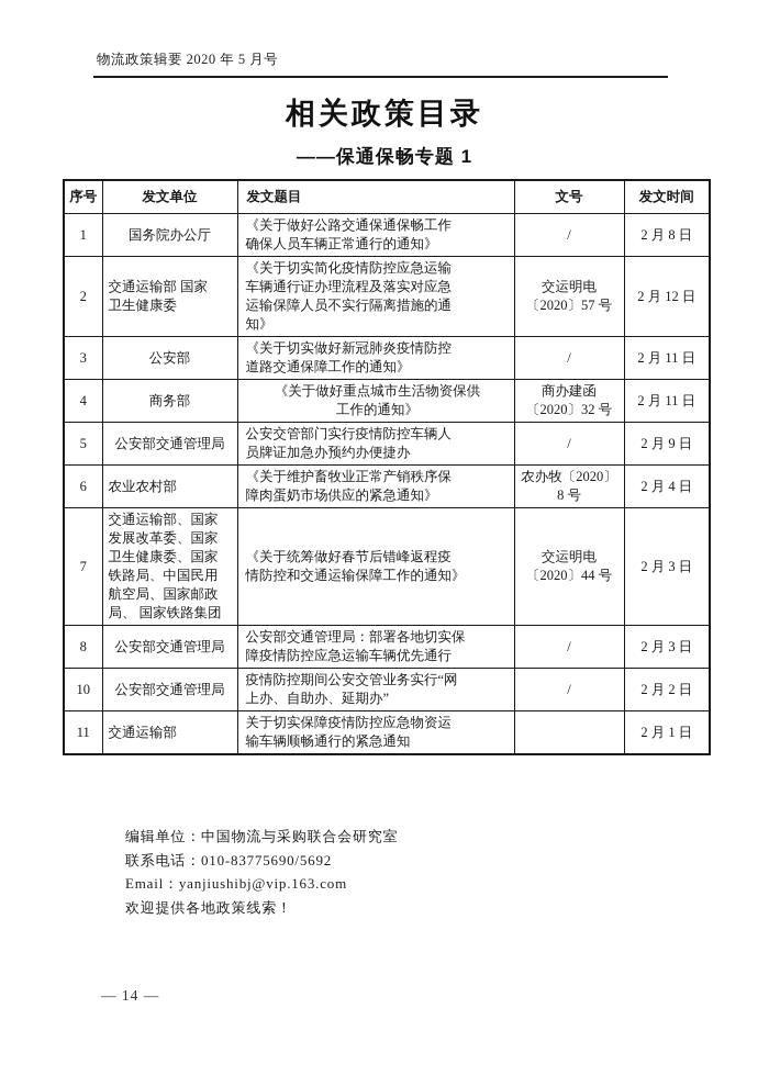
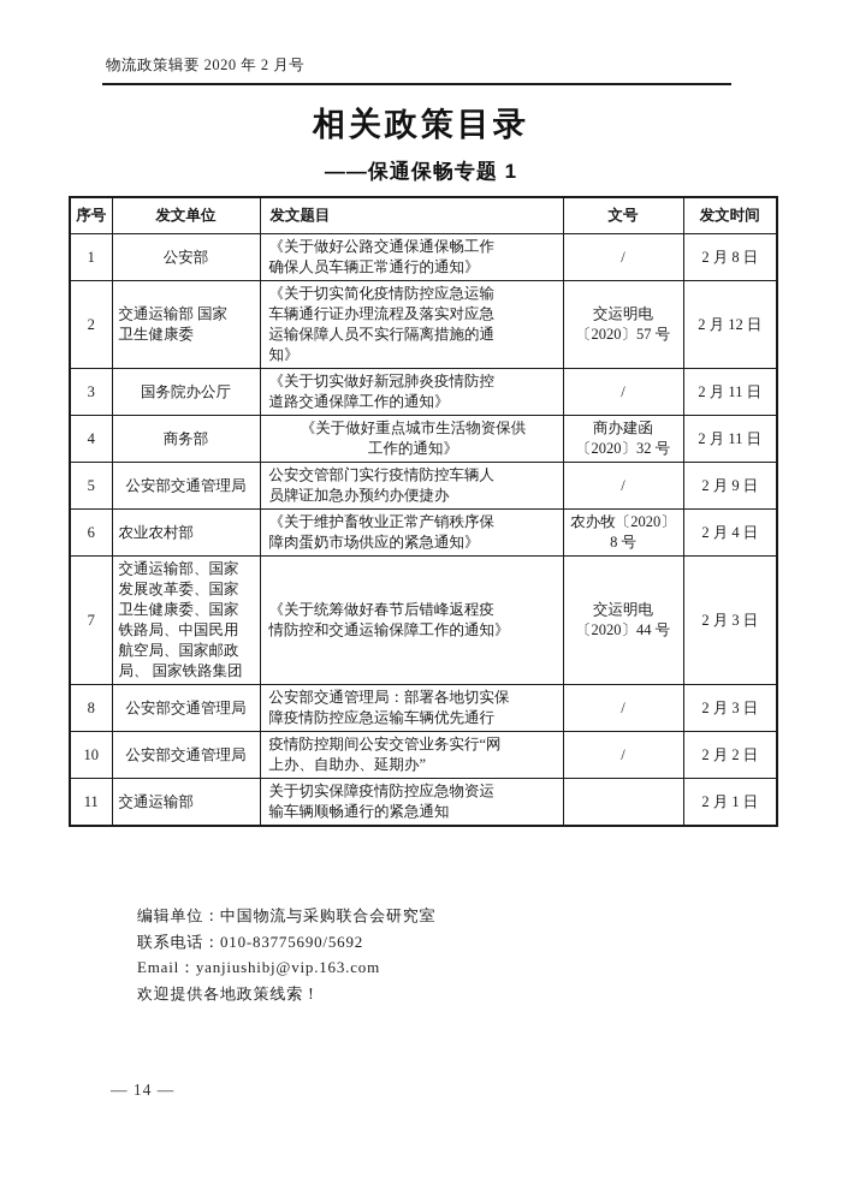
- 物流政策辑要 2020 年 5 月号
+ 物流政策辑要 2020 年 2 月号
  相关政策目录
  ——保通保畅专题 1
  序号	发文单位	发文题目	文号	发文时间
- 1	国务院办公厅	《关于做好公路交通保通保畅工作 确保人员车辆正常通行的通知》	/	2 月 8 日
+ 1	公安部	《关于做好公路交通保通保畅工作 确保人员车辆正常通行的通知》	/	2 月 8 日
  2	交通运输部 国家 卫生健康委	《关于切实简化疫情防控应急运输 车辆通行证办理流程及落实对应急 运输保障人员不实行隔离措施的通 知》	交运明电 〔2020〕57 号	2 月 12 日
- 3	公安部	《关于切实做好新冠肺炎疫情防控 道路交通保障工作的通知》	/	2 月 11 日
+ 3	国务院办公厅	《关于切实做好新冠肺炎疫情防控 道路交通保障工作的通知》	/	2 月 11 日
  4	商务部	《关于做好重点城市生活物资保供 工作的通知》	商办建函 〔2020〕32 号	2 月 11 日
  5	公安部交通管理局	公安交管部门实行疫情防控车辆人 员牌证加急办预约办便捷办	/	2 月 9 日
  6	农业农村部	《关于维护畜牧业正常产销秩序保 障肉蛋奶市场供应的紧急通知》	农办牧〔2020〕 8 号	2 月 4 日
  7	交通运输部、国家 发展改革委、国家 卫生健康委、国家 铁路局、中国民用 航空局、国家邮政 局、 国家铁路集团	《关于统筹做好春节后错峰返程疫 情防控和交通运输保障工作的通知》	交运明电 〔2020〕44 号	2 月 3 日
  8	公安部交通管理局	公安部交通管理局：部署各地切实保 障疫情防控应急运输车辆优先通行	/	2 月 3 日
  10	公安部交通管理局	疫情防控期间公安交管业务实行“网 上办、自助办、延期办”	/	2 月 2 日
  11	交通运输部	关于切实保障疫情防控应急物资运 输车辆顺畅通行的紧急通知		2 月 1 日
  编辑单位：中国物流与采购联合会研究室
  联系电话：010-83775690/5692
  Email：yanjiushibj@vip.163.com
  欢迎提供各地政策线索！
  — 14 —
